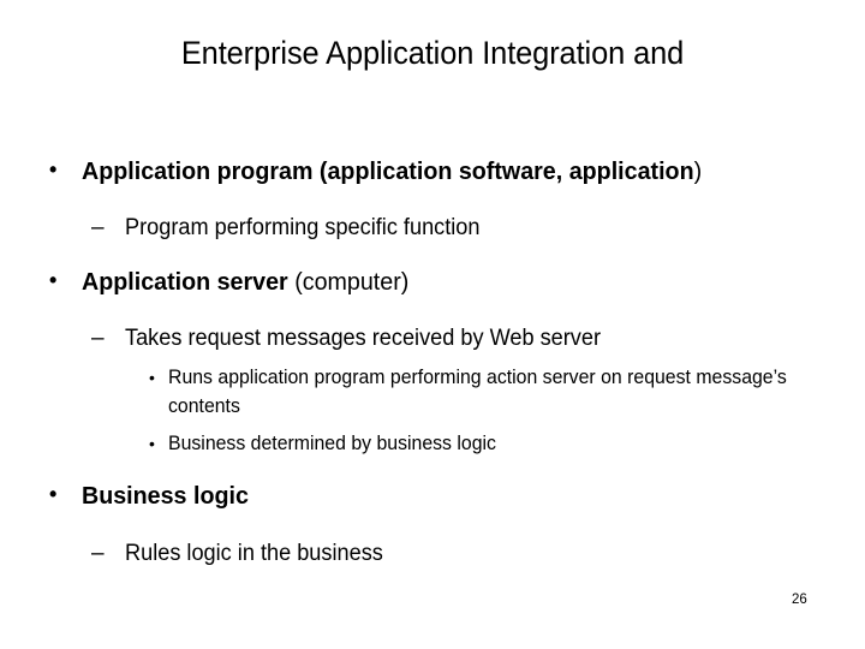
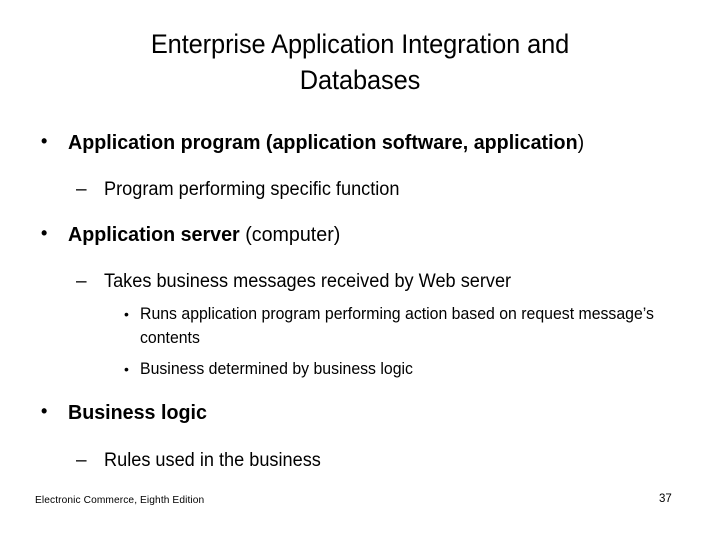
  Enterprise Application Integration and
+ Databases
  •
  Application program (application software, application)
  –
  Program performing specific function
  •
  Application server (computer)
  –
- Takes request messages received by Web server
+ Takes business messages received by Web server
  •
- Runs application program performing action server on request message’s contents
+ Runs application program performing action based on request message’s contents
  •
  Business determined by business logic
  •
  Business logic
  –
- Rules logic in the business
+ Rules used in the business
+ Electronic Commerce, Eighth Edition
- 26
+ 37
